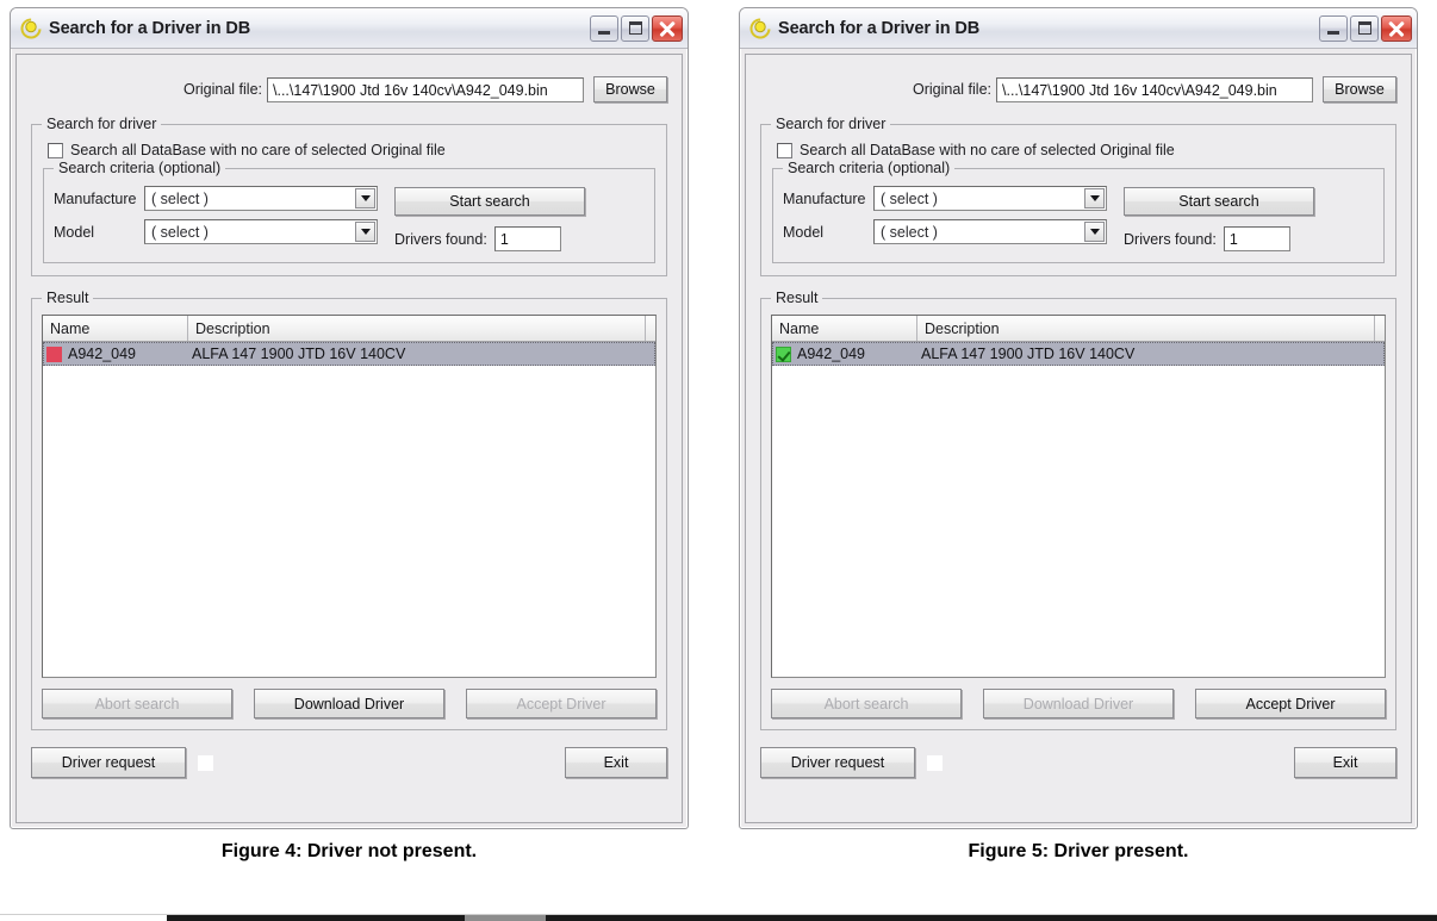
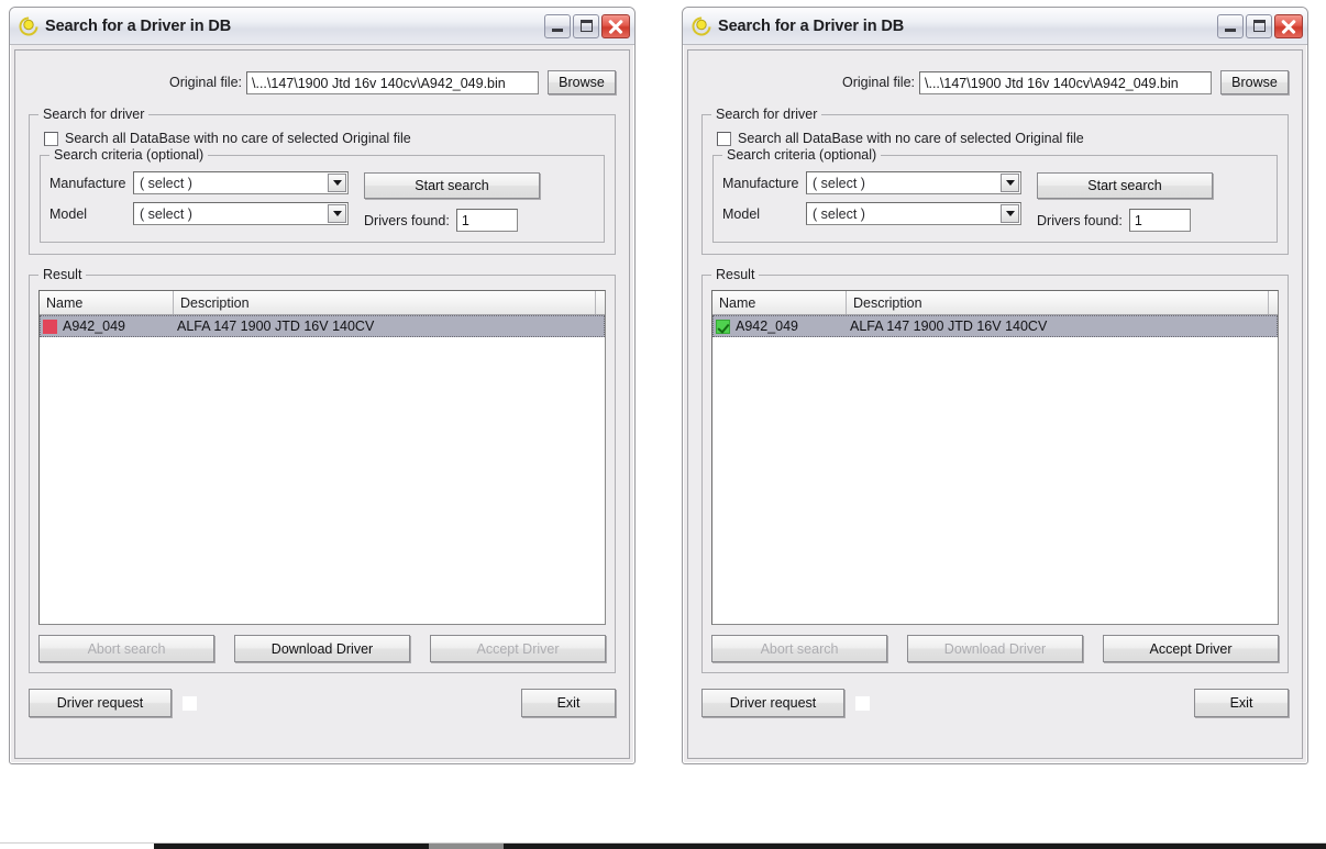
  Search for a Driver in DB
  Original file:
  \...\147\1900 Jtd 16v 140cv\A942_049.bin
  Browse
  Search for driver
  Search all DataBase with no care of selected Original file
  Search criteria (optional)
  Manufacture
  ( select )
  Model
  ( select )
  Start search
  Drivers found:
  1
  Result
  Name
  Description
  A942_049
  ALFA 147 1900 JTD 16V 140CV
  Abort search
  Download Driver
  Accept Driver
  Driver request
  Exit
  Search for a Driver in DB
  Original file:
  \...\147\1900 Jtd 16v 140cv\A942_049.bin
  Browse
  Search for driver
  Search all DataBase with no care of selected Original file
  Search criteria (optional)
  Manufacture
  ( select )
  Model
  ( select )
  Start search
  Drivers found:
  1
  Result
  Name
  Description
  A942_049
  ALFA 147 1900 JTD 16V 140CV
  Abort search
  Download Driver
  Accept Driver
  Driver request
  Exit
- Figure 4: Driver not present.
- Figure 5: Driver present.
